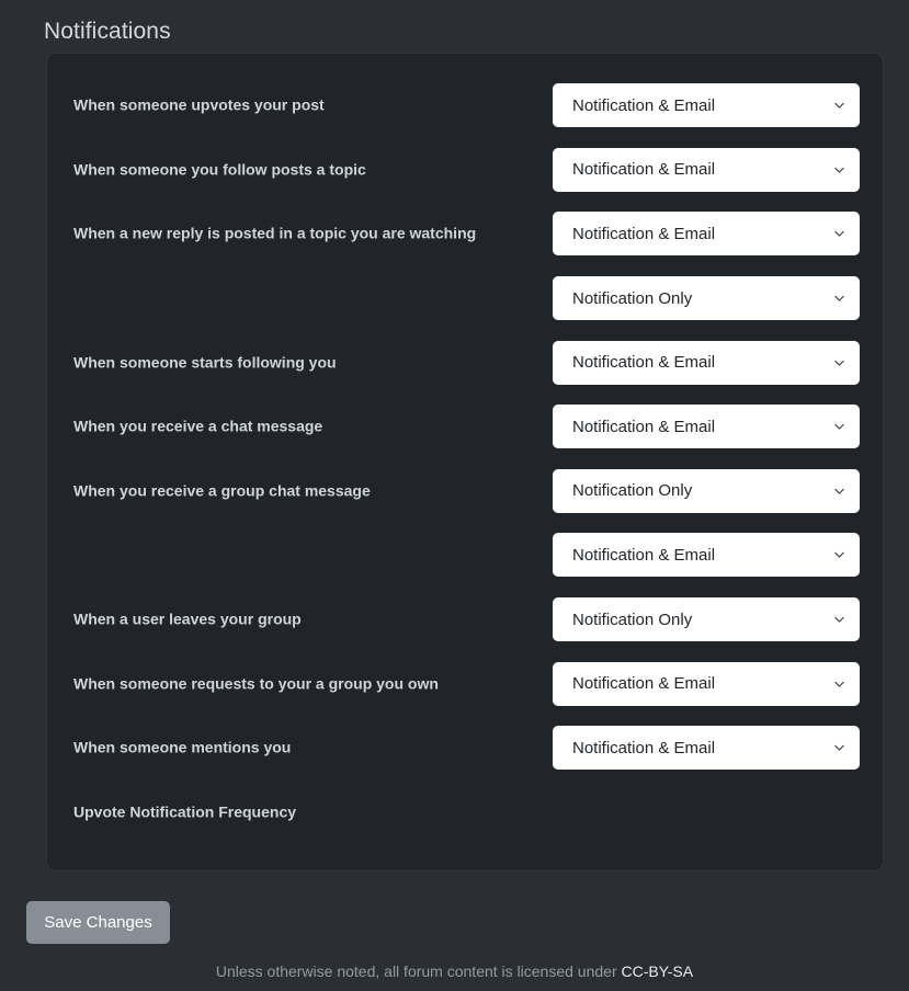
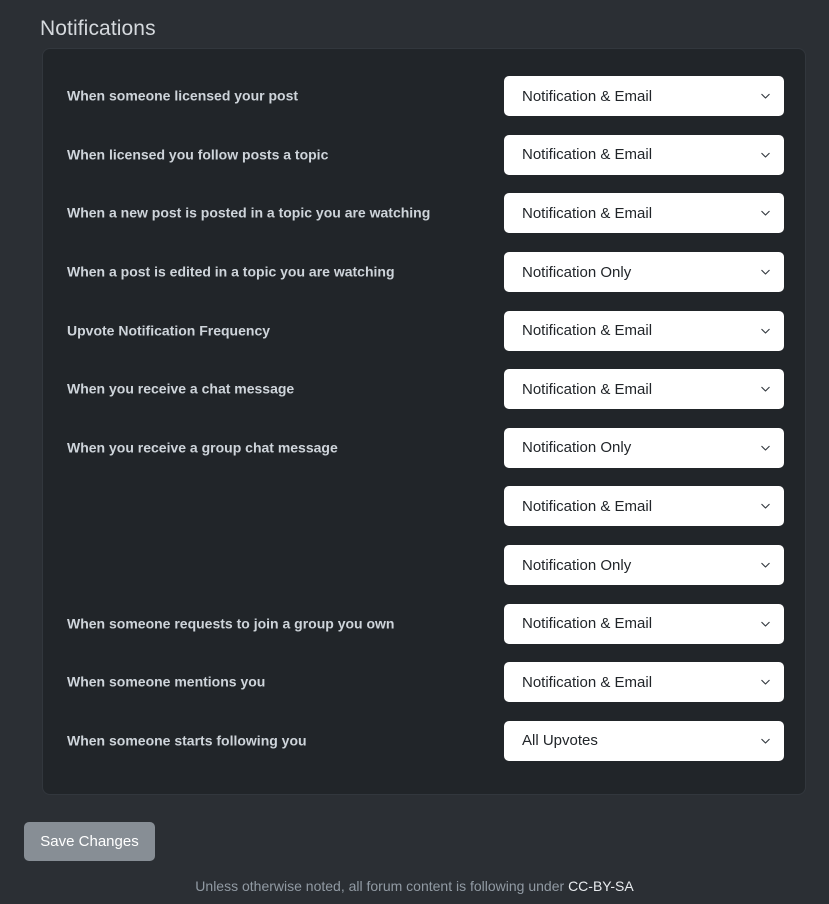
  Notifications
- When someone upvotes your post
+ When someone licensed your post
  Notification & Email
- When someone you follow posts a topic
+ When licensed you follow posts a topic
  Notification & Email
- When a new reply is posted in a topic you are watching
+ When a new post is posted in a topic you are watching
  Notification & Email
+ When a post is edited in a topic you are watching
  Notification Only
- When someone starts following you
+ Upvote Notification Frequency
  Notification & Email
  When you receive a chat message
  Notification & Email
  When you receive a group chat message
  Notification Only
  Notification & Email
- When a user leaves your group
  Notification Only
- When someone requests to your a group you own
+ When someone requests to join a group you own
  Notification & Email
  When someone mentions you
  Notification & Email
- Upvote Notification Frequency
+ When someone starts following you
+ All Upvotes
  Save Changes
- Unless otherwise noted, all forum content is licensed under CC-BY-SA
+ Unless otherwise noted, all forum content is following under CC-BY-SA
